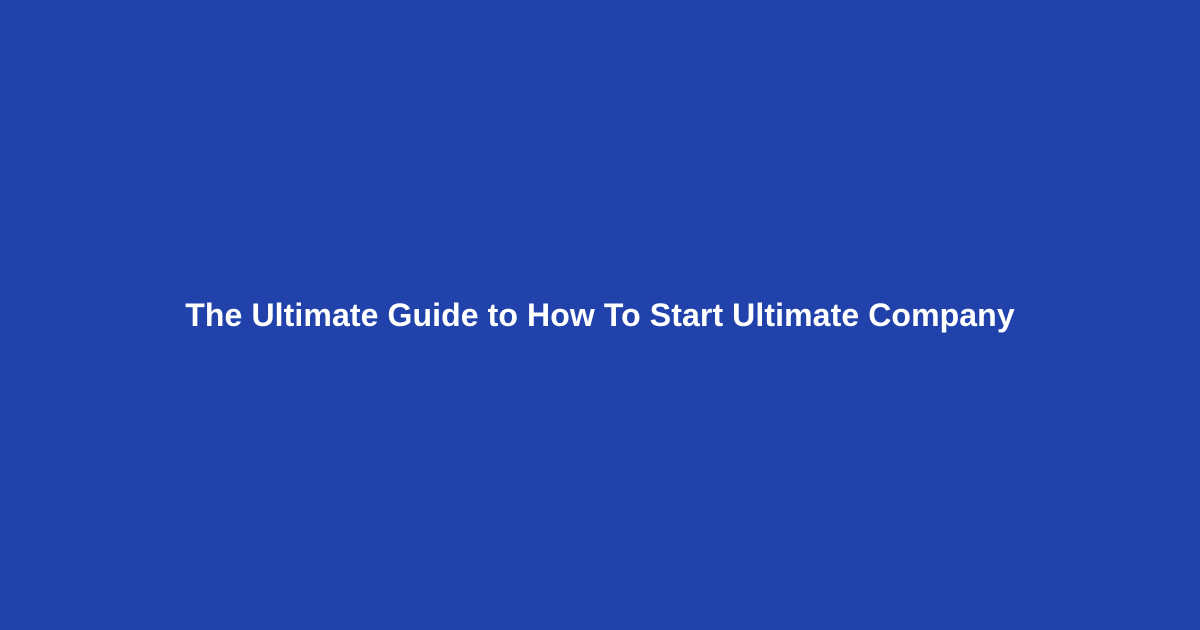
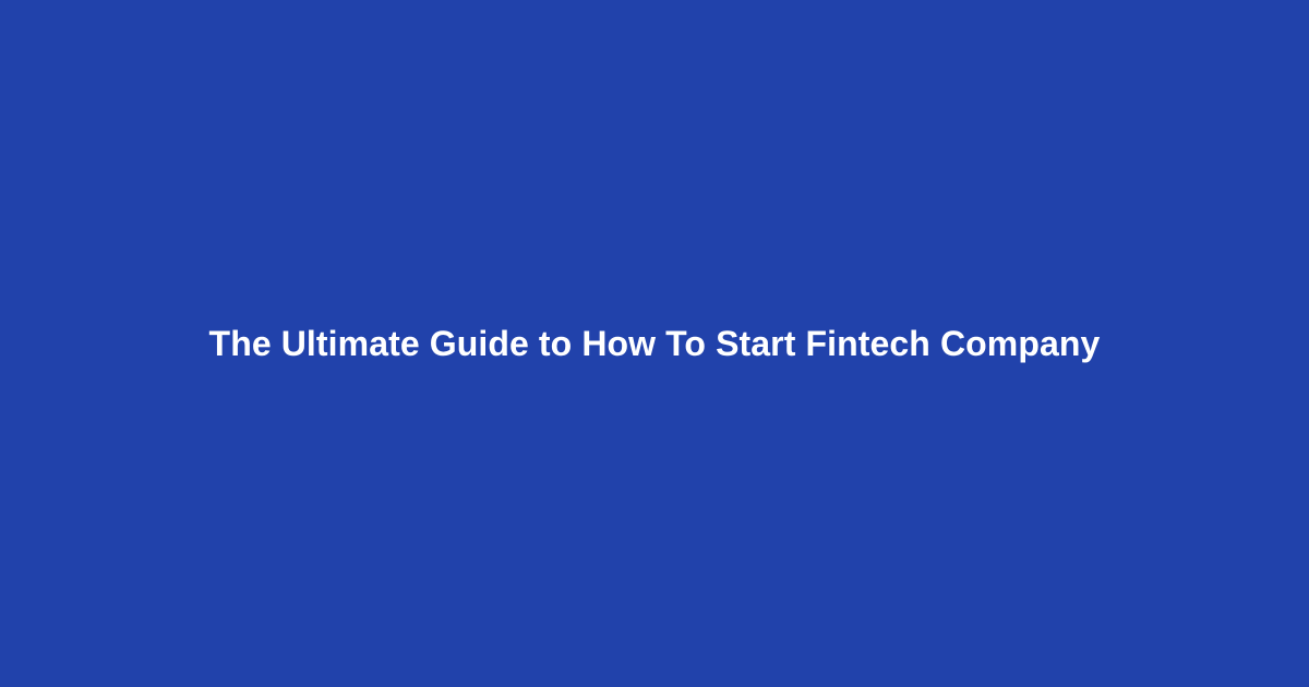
- The Ultimate Guide to How To Start Ultimate Company
+ The Ultimate Guide to How To Start Fintech Company
